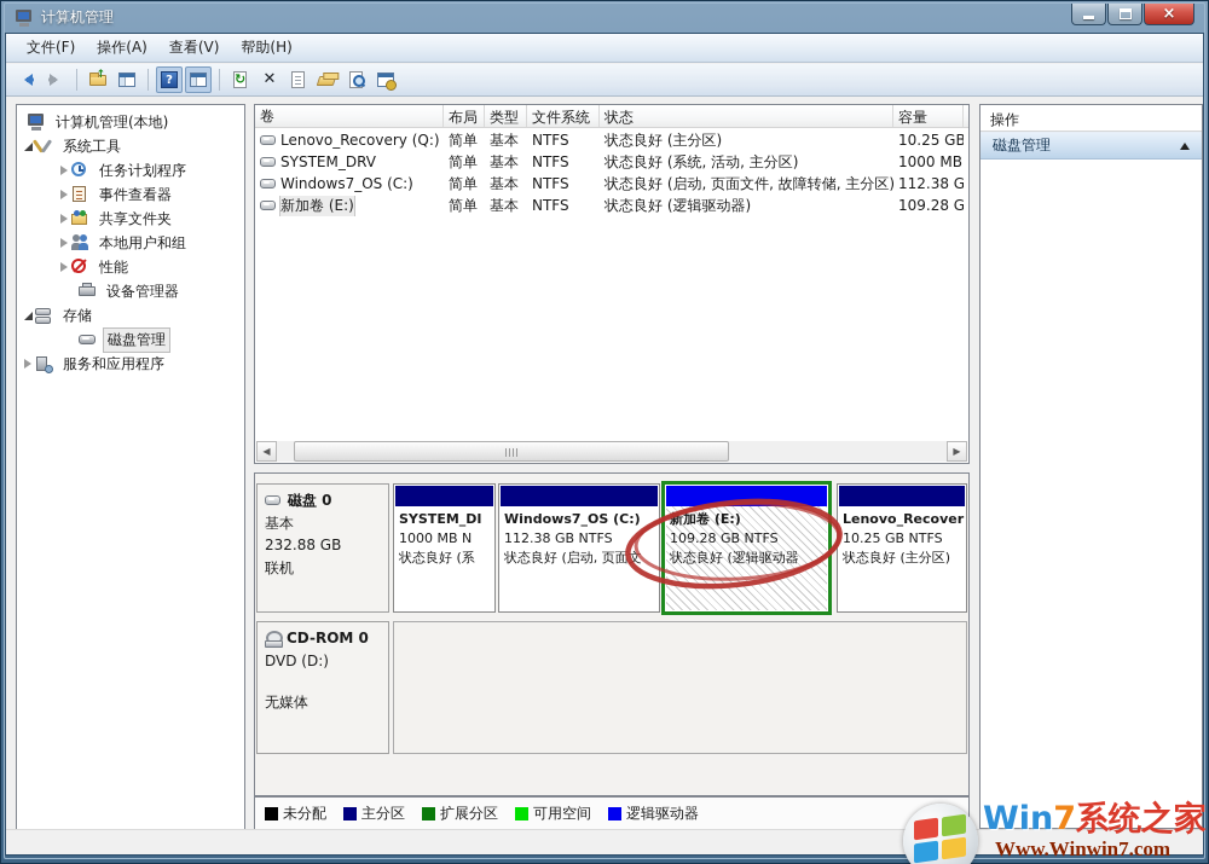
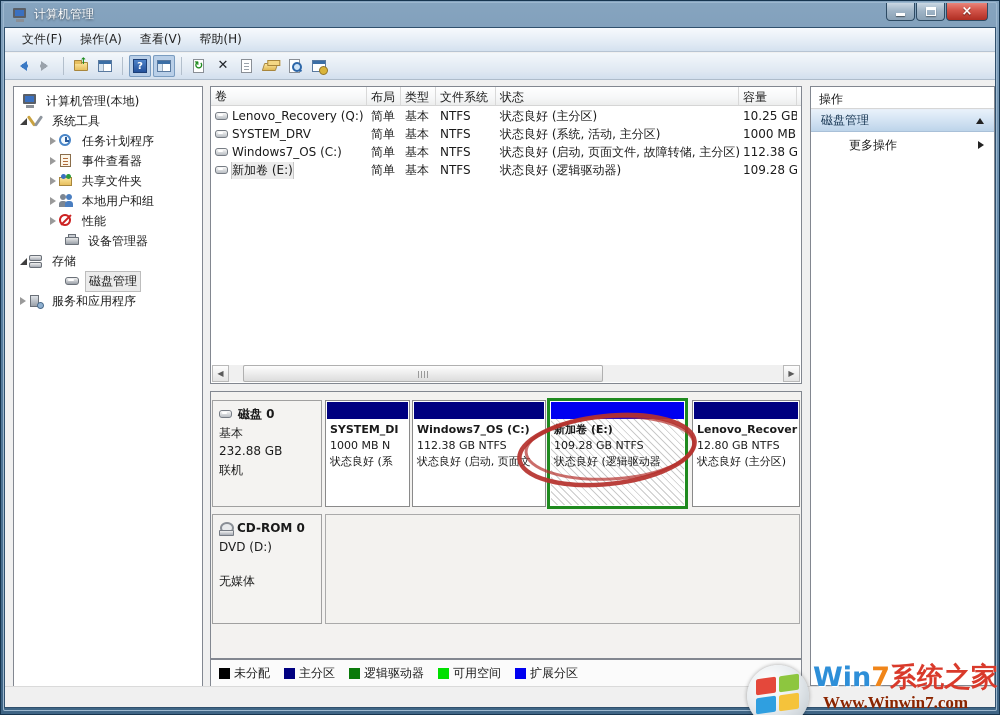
  计算机管理
  ×
  文件(F)
  操作(A)
  查看(V)
  帮助(H)
  ?
  ✕
  计算机管理(本地)
  系统工具
  任务计划程序
  事件查看器
  共享文件夹
  本地用户和组
  性能
  设备管理器
  存储
  磁盘管理
  服务和应用程序
  卷
  布局
  类型
  文件系统
  状态
  容量
  Lenovo_Recovery (Q:)
  简单
  基本
  NTFS
  状态良好 (主分区)
  10.25 GB
  SYSTEM_DRV
  简单
  基本
  NTFS
  状态良好 (系统, 活动, 主分区)
  1000 MB
  Windows7_OS (C:)
  简单
  基本
  NTFS
  状态良好 (启动, 页面文件, 故障转储, 主分区)
  112.38 G
  新加卷 (E:)
  简单
  基本
  NTFS
  状态良好 (逻辑驱动器)
  109.28 G
  ◀
  ▶
  磁盘 0
  基本
  232.88 GB
  联机
  SYSTEM_DI
  1000 MB N
  状态良好 (系
  Windows7_OS (C:)
  112.38 GB NTFS
  状态良好 (启动, 页面文
  新加卷 (E:)
  109.28 GB NTFS
  状态良好 (逻辑驱动器
  Lenovo_Recover
- 10.25 GB NTFS
+ 12.80 GB NTFS
  状态良好 (主分区)
  CD-ROM 0
  DVD (D:)
  无媒体
  未分配
  主分区
- 扩展分区
+ 逻辑驱动器
  可用空间
- 逻辑驱动器
+ 扩展分区
  操作
  磁盘管理
+ 更多操作
  Win7系统之家
  Www.Winwin7.com
